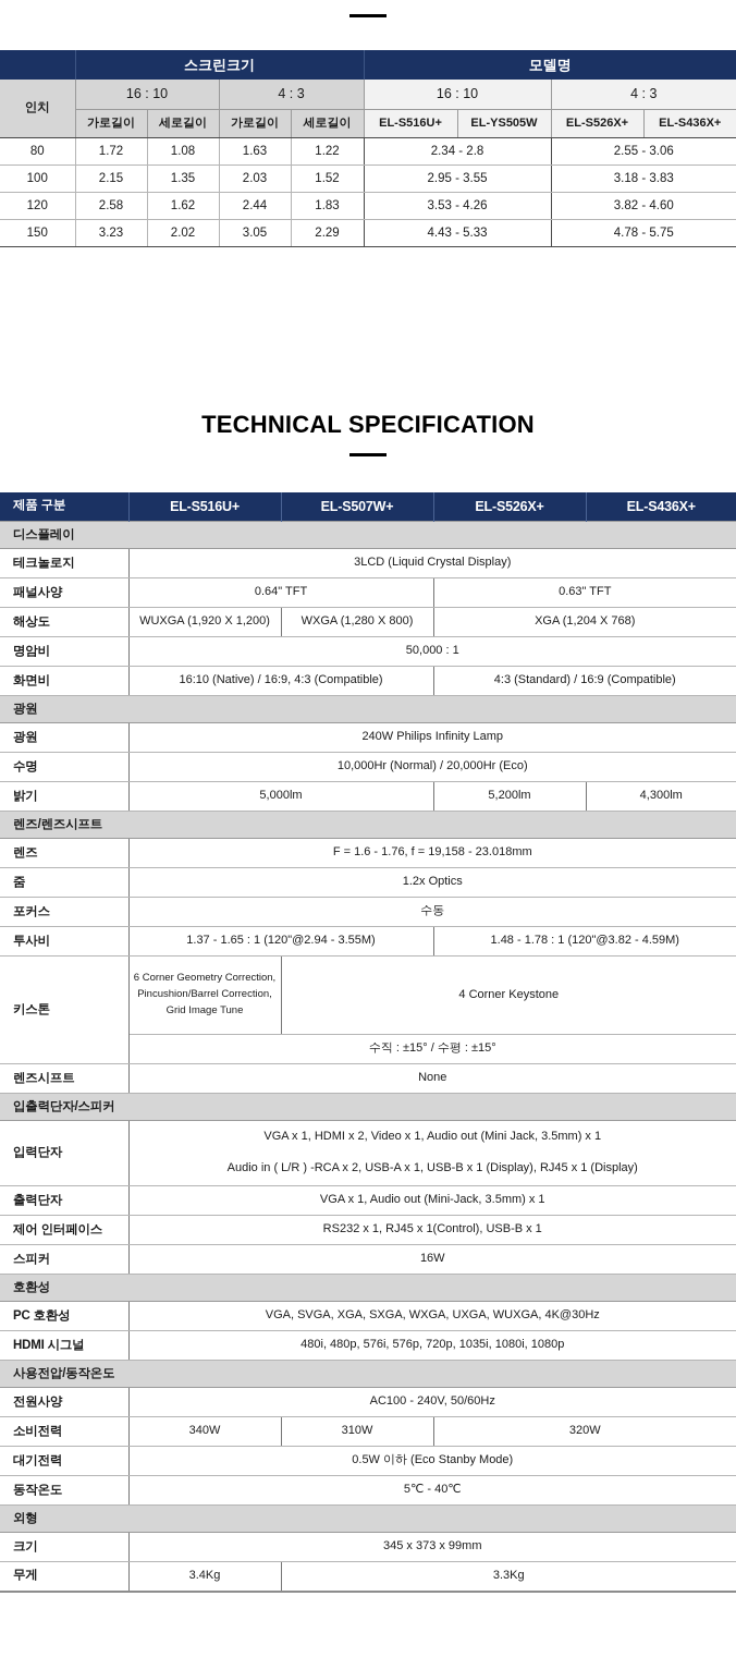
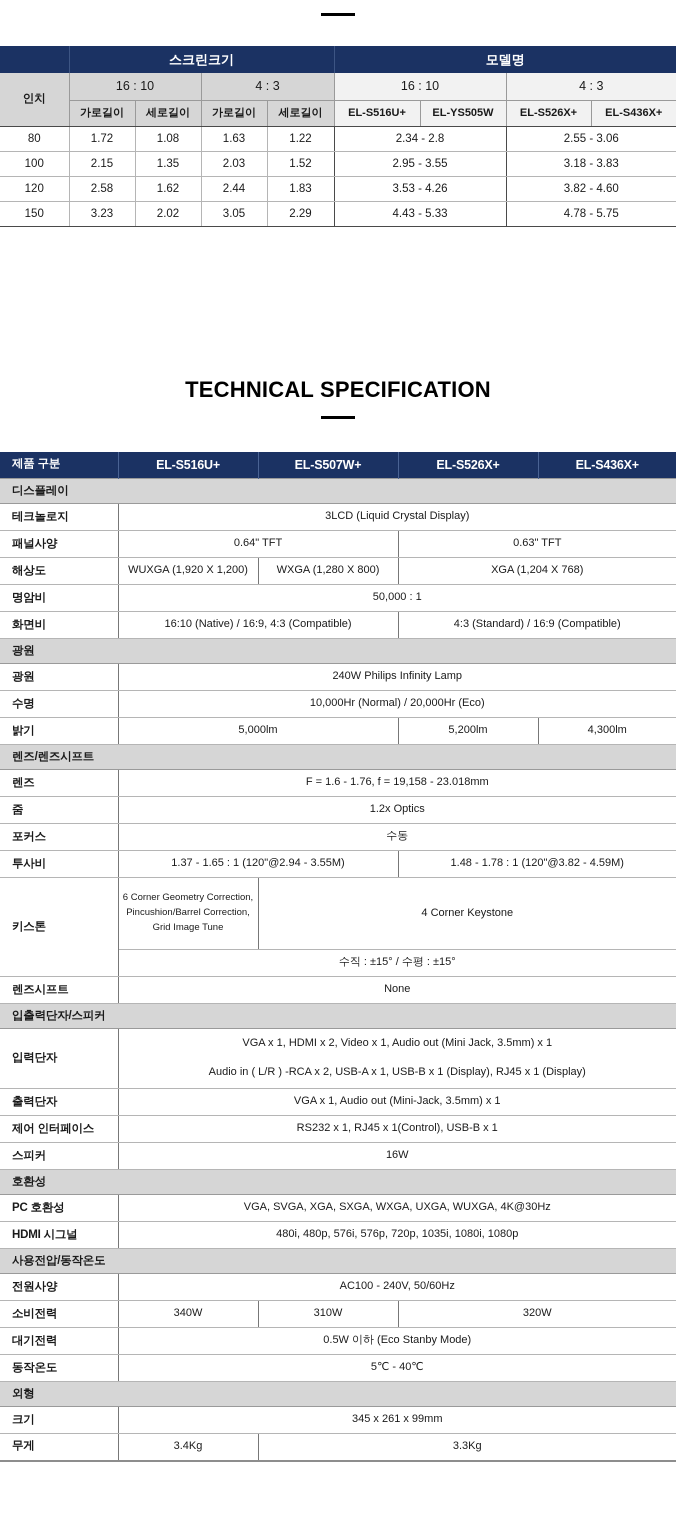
  	스크린크기	모델명
  인치	16 : 10	4 : 3	16 : 10	4 : 3
  가로길이	세로길이	가로길이	세로길이	EL-S516U+	EL-YS505W	EL-S526X+	EL-S436X+
  80	1.72	1.08	1.63	1.22	2.34 - 2.8	2.55 - 3.06
  100	2.15	1.35	2.03	1.52	2.95 - 3.55	3.18 - 3.83
  120	2.58	1.62	2.44	1.83	3.53 - 4.26	3.82 - 4.60
  150	3.23	2.02	3.05	2.29	4.43 - 5.33	4.78 - 5.75
  TECHNICAL SPECIFICATION
  제품 구분	EL-S516U+	EL-S507W+	EL-S526X+	EL-S436X+
  디스플레이
  테크놀로지	3LCD (Liquid Crystal Display)
  패널사양	0.64" TFT	0.63" TFT
  해상도	WUXGA (1,920 X 1,200)	WXGA (1,280 X 800)	XGA (1,204 X 768)
  명암비	50,000 : 1
  화면비	16:10 (Native) / 16:9, 4:3 (Compatible)	4:3 (Standard) / 16:9 (Compatible)
  광원
  광원	240W Philips Infinity Lamp
  수명	10,000Hr (Normal) / 20,000Hr (Eco)
  밝기	5,000lm	5,200lm	4,300lm
  렌즈/렌즈시프트
  렌즈	F = 1.6 - 1.76, f = 19,158 - 23.018mm
  줌	1.2x Optics
  포커스	수동
  투사비	1.37 - 1.65 : 1 (120"@2.94 - 3.55M)	1.48 - 1.78 : 1 (120"@3.82 - 4.59M)
  키스톤	6 Corner Geometry Correction, Pincushion/Barrel Correction, Grid Image Tune	4 Corner Keystone
  수직 : ±15° / 수평 : ±15°
  렌즈시프트	None
  입출력단자/스피커
  입력단자	VGA x 1, HDMI x 2, Video x 1, Audio out (Mini Jack, 3.5mm) x 1
  Audio in ( L/R ) -RCA x 2, USB-A x 1, USB-B x 1 (Display), RJ45 x 1 (Display)
  출력단자	VGA x 1, Audio out (Mini-Jack, 3.5mm) x 1
  제어 인터페이스	RS232 x 1, RJ45 x 1(Control), USB-B x 1
  스피커	16W
  호환성
  PC 호환성	VGA, SVGA, XGA, SXGA, WXGA, UXGA, WUXGA, 4K@30Hz
  HDMI 시그널	480i, 480p, 576i, 576p, 720p, 1035i, 1080i, 1080p
  사용전압/동작온도
  전원사양	AC100 - 240V, 50/60Hz
  소비전력	340W	310W	320W
  대기전력	0.5W 이하 (Eco Stanby Mode)
  동작온도	5℃ - 40℃
  외형
- 크기	345 x 373 x 99mm
+ 크기	345 x 261 x 99mm
  무게	3.4Kg	3.3Kg
